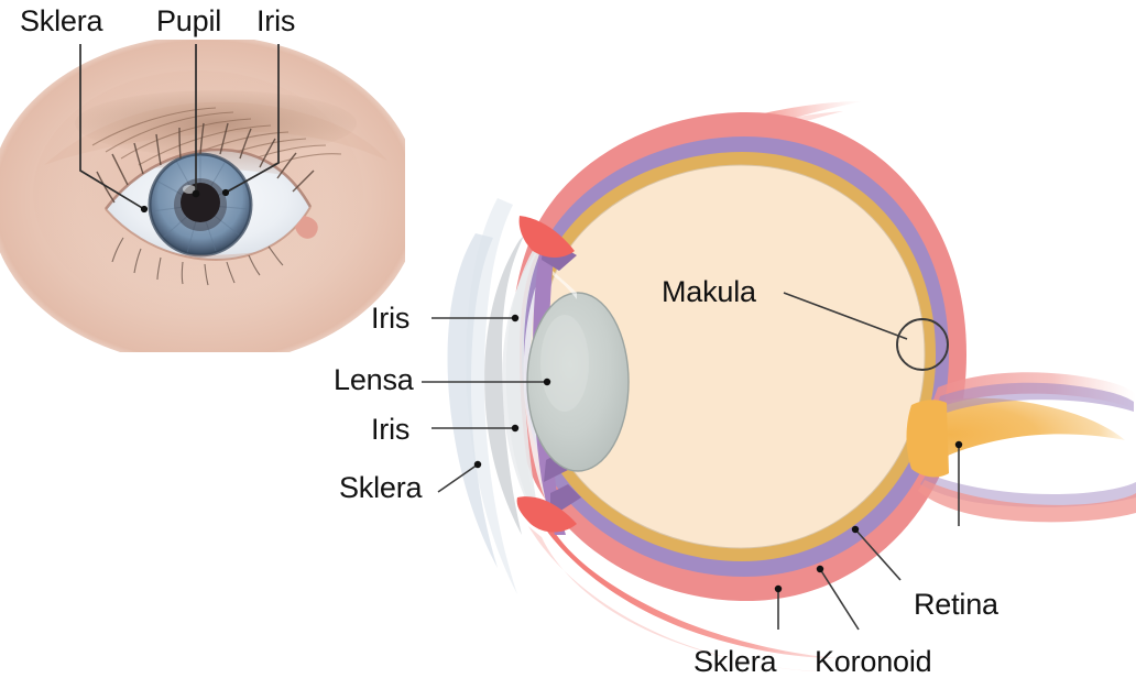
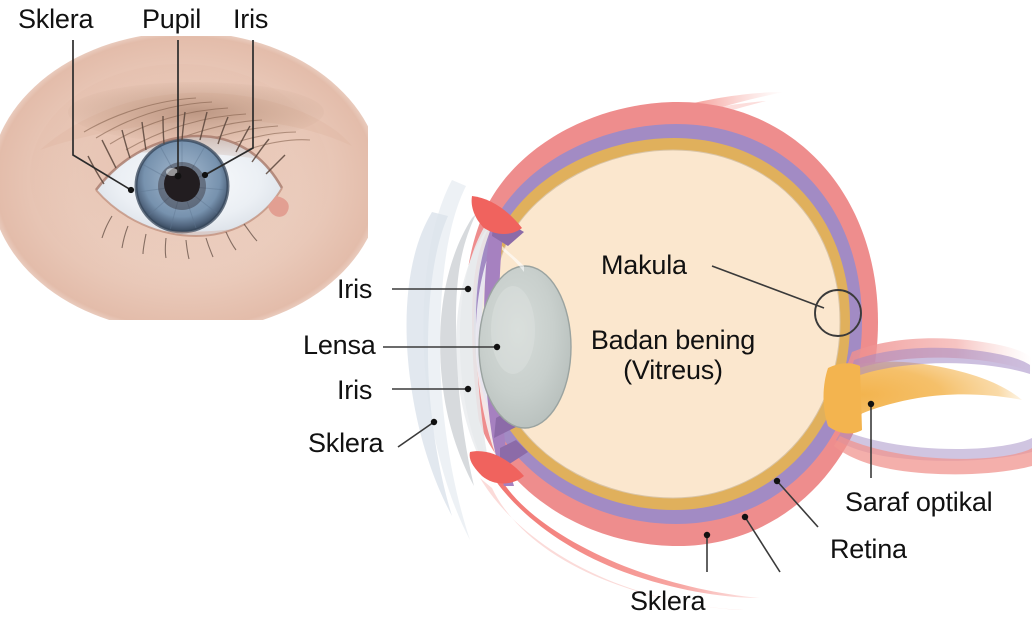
  Sklera
  Pupil
  Iris
  Iris
  Lensa
  Iris
  Sklera
  Makula
+ Badan bening
+ (Vitreus)
+ Saraf optikal
  Retina
  Sklera
- Koronoid
